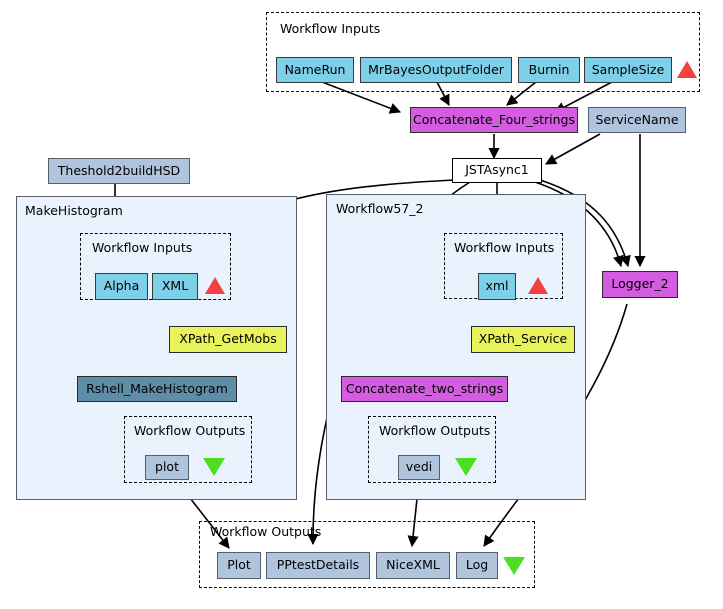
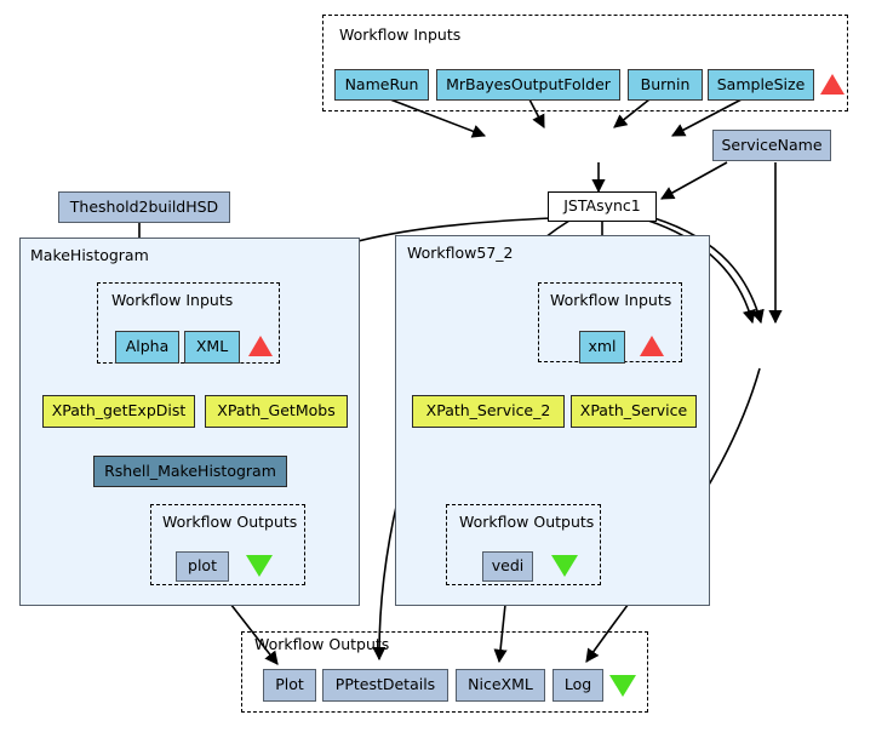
  Workflow Inputs
  NameRun
  MrBayesOutputFolder
  Burnin
  SampleSize
- Concatenate_Four_strings
  ServiceName
  JSTAsync1
  Theshold2buildHSD
  MakeHistogram
  Workflow Inputs
  Alpha
  XML
+ XPath_getExpDist
  XPath_GetMobs
  Rshell_MakeHistogram
  Workflow Outputs
  plot
  Workflow57_2
  Workflow Inputs
  xml
+ XPath_Service_2
  XPath_Service
- Concatenate_two_strings
  Workflow Outputs
  vedi
- Logger_2
  Workflow Outputs
  Plot
  PPtestDetails
  NiceXML
  Log
